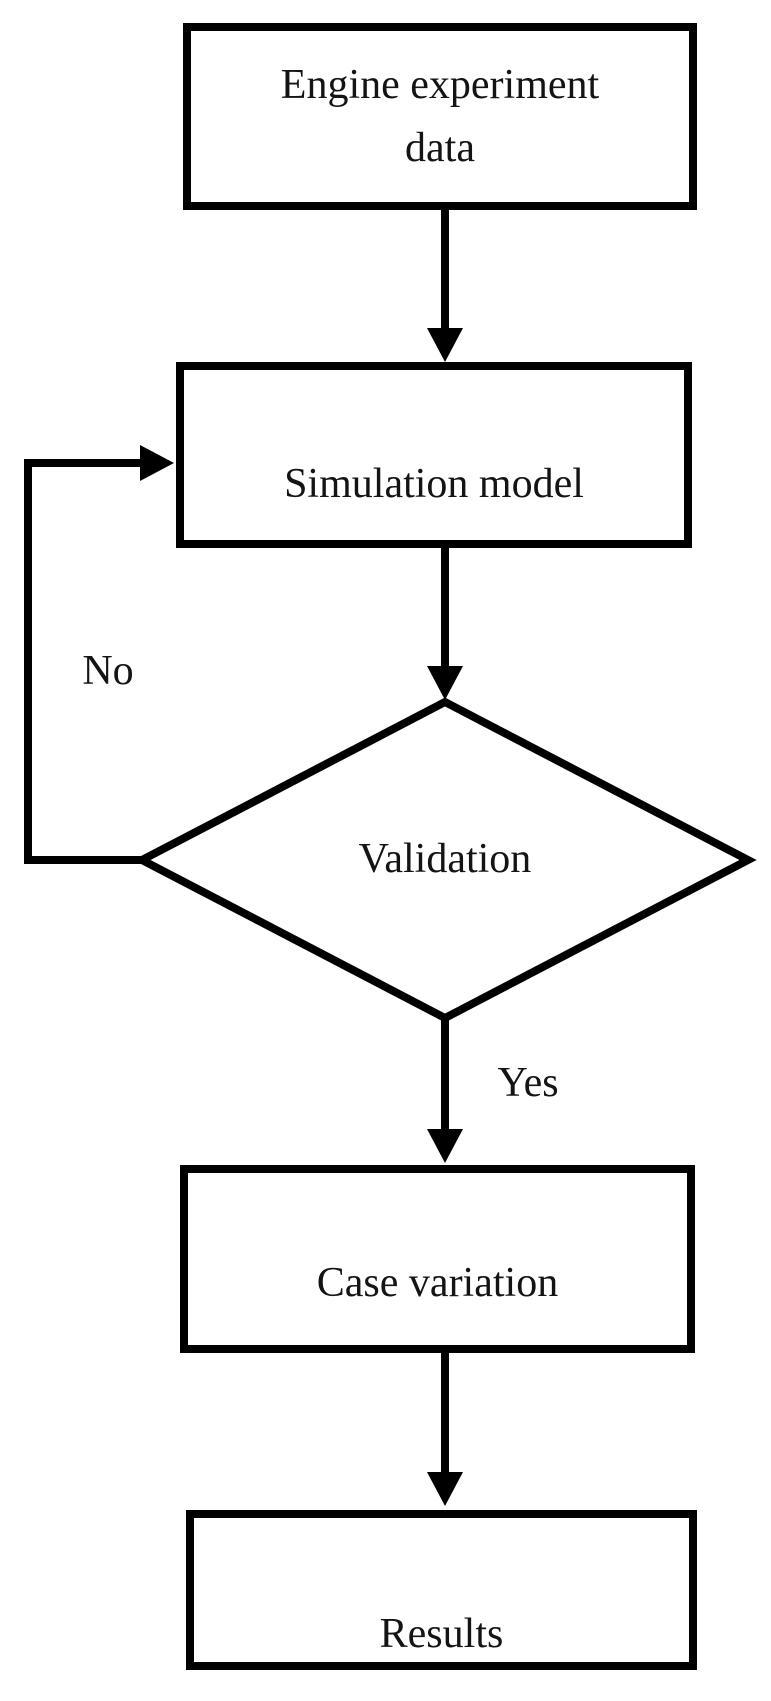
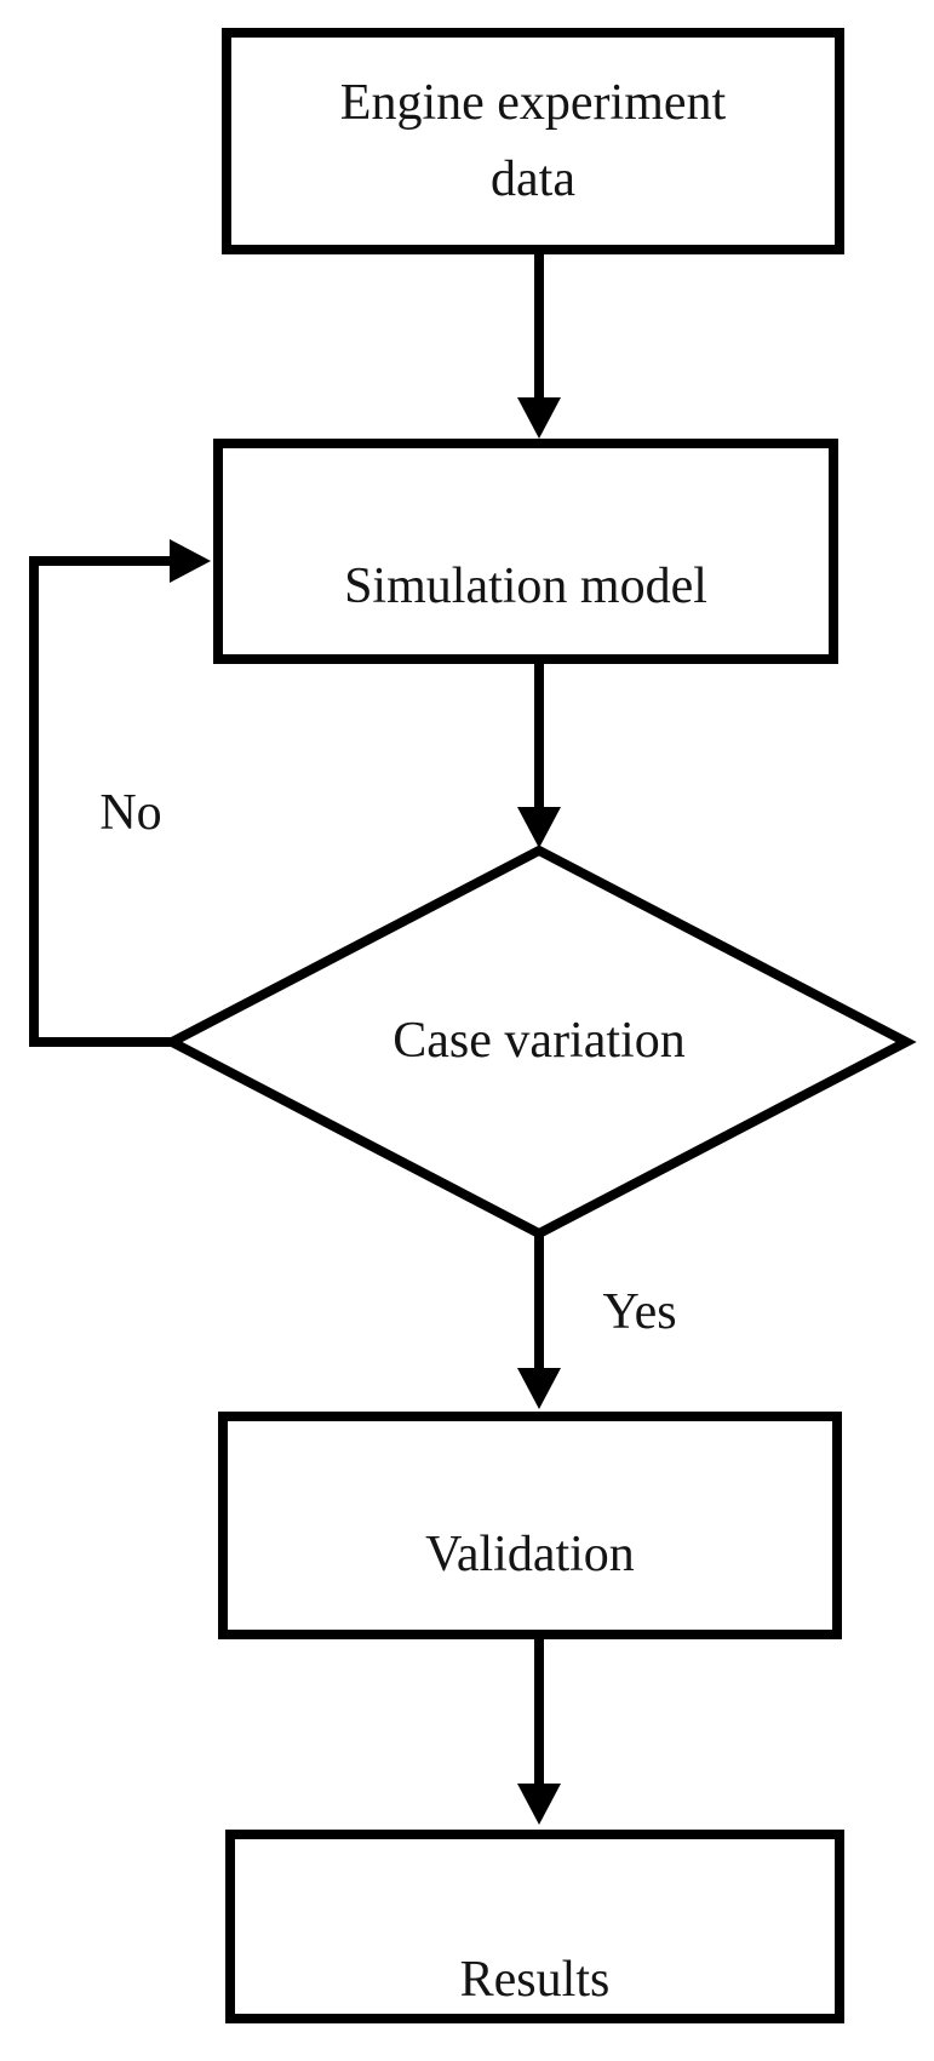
  Engine experiment
  data
  Simulation model
- Case variation
+ Validation
  Results
- Validation
+ Case variation
  Yes
  No
